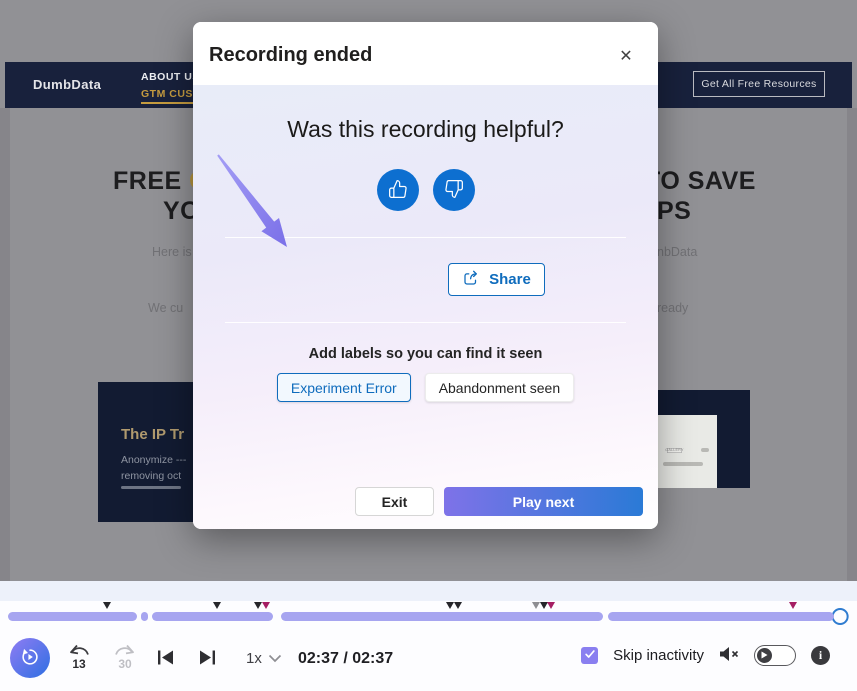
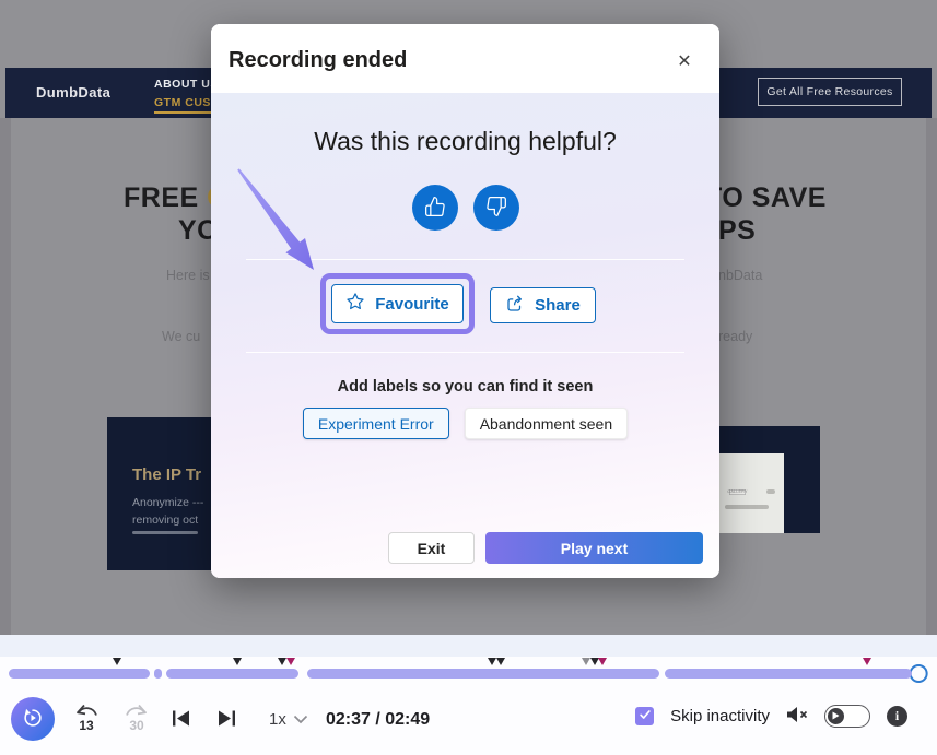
  DumbData
  ABOUT U
  GTM CUS
  Get All Free Resources
  YO
  O SAVE
  PS
  Here is
  We cu
  nbData
  ready
  The IP Tr
  Anonymize ---
  removing oct
  13
  30
  1x
- 02:37 / 02:37
+ 02:37 / 02:49
  Skip inactivity
  i
  Recording ended
  ✕
  Was this recording helpful?
+ Favourite
  Share
  Add labels so you can find it seen
  Experiment Error
  Abandonment seen
  Exit
  Play next
